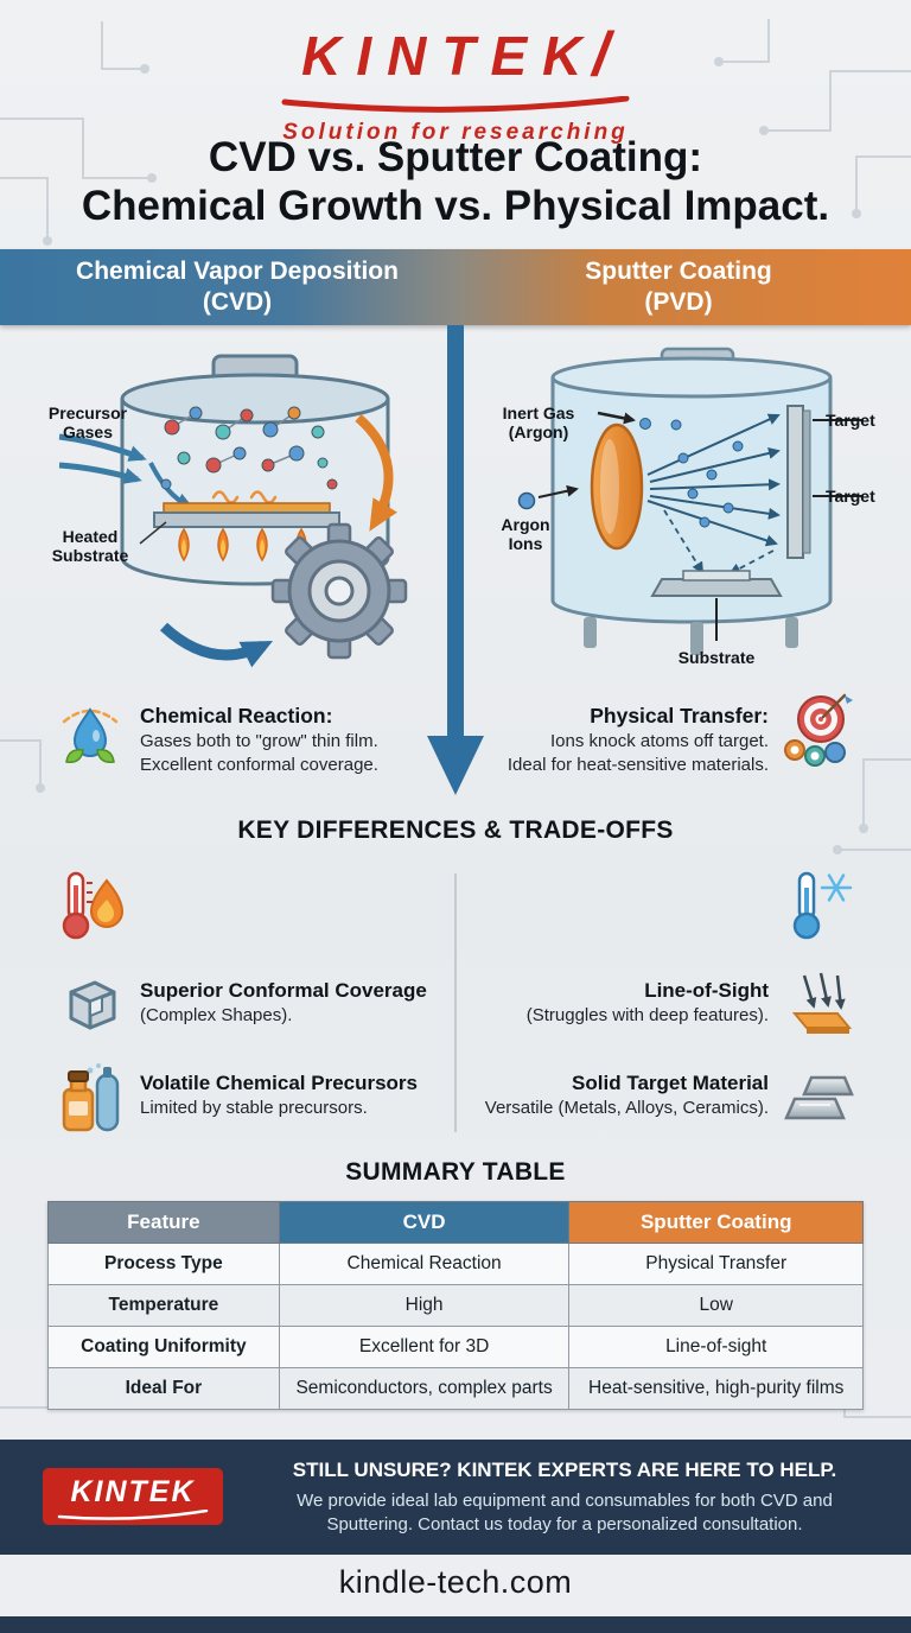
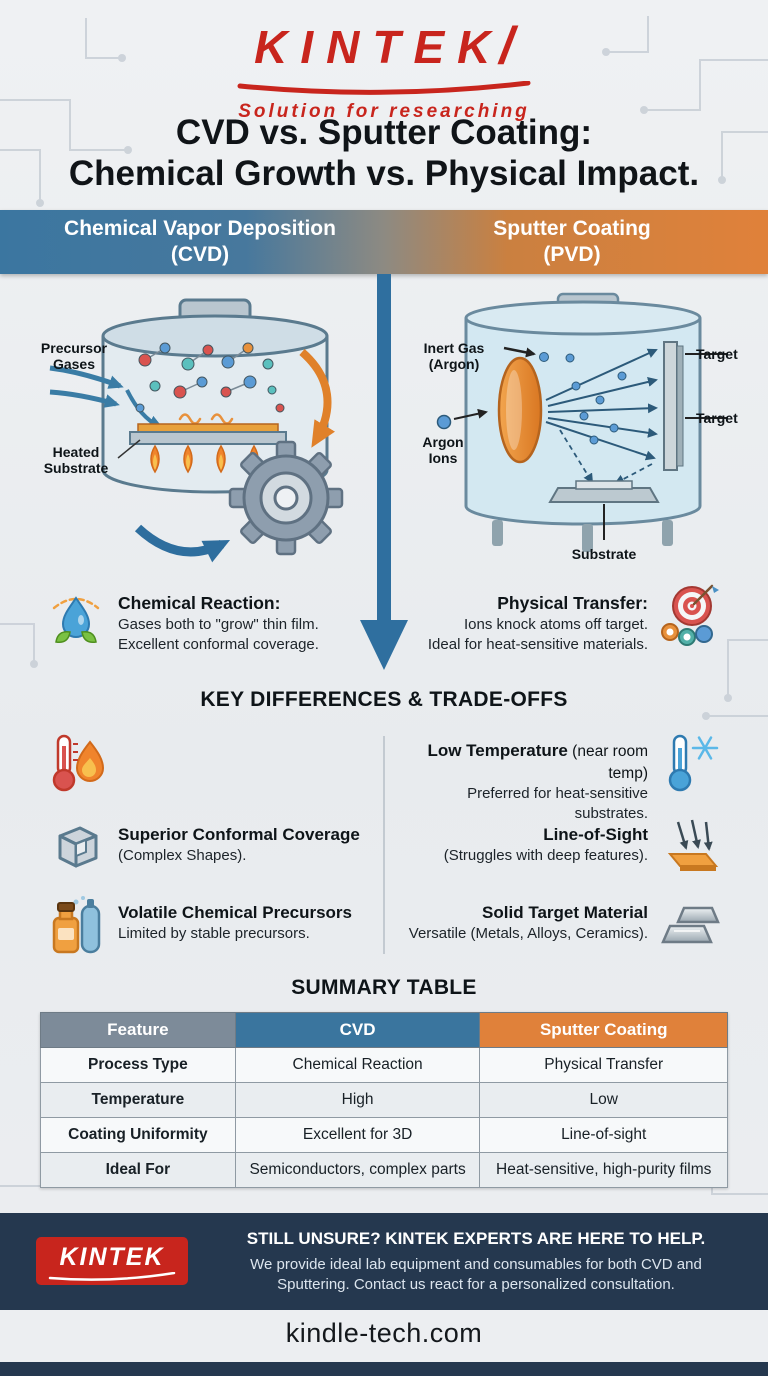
  KINTEK/
  Solution for researching
  CVD vs. Sputter Coating:
  Chemical Growth vs. Physical Impact.
  Chemical Vapor Deposition (CVD)
  Sputter Coating (PVD)
  Precursor Gases
  Heated Substrate
  Inert Gas (Argon)
  Target
  Target
  Argon Ions
  Substrate
  Chemical Reaction:
  Gases both to "grow" thin film.
  Excellent conformal coverage.
  Physical Transfer:
  Ions knock atoms off target.
  Ideal for heat-sensitive materials.
  KEY DIFFERENCES & TRADE-OFFS
+ Low Temperature (near room temp)
+ Preferred for heat-sensitive substrates.
  Superior Conformal Coverage
  (Complex Shapes).
  Line-of-Sight
  (Struggles with deep features).
  Volatile Chemical Precursors
  Limited by stable precursors.
  Solid Target Material
  Versatile (Metals, Alloys, Ceramics).
  SUMMARY TABLE
  Feature	CVD	Sputter Coating
  Process Type	Chemical Reaction	Physical Transfer
  Temperature	High	Low
  Coating Uniformity	Excellent for 3D	Line-of-sight
  Ideal For	Semiconductors, complex parts	Heat-sensitive, high-purity films
  KINTEK
  STILL UNSURE? KINTEK EXPERTS ARE HERE TO HELP.
  We provide ideal lab equipment and consumables for both CVD and
- Sputtering. Contact us today for a personalized consultation.
+ Sputtering. Contact us react for a personalized consultation.
  kindle-tech.com
